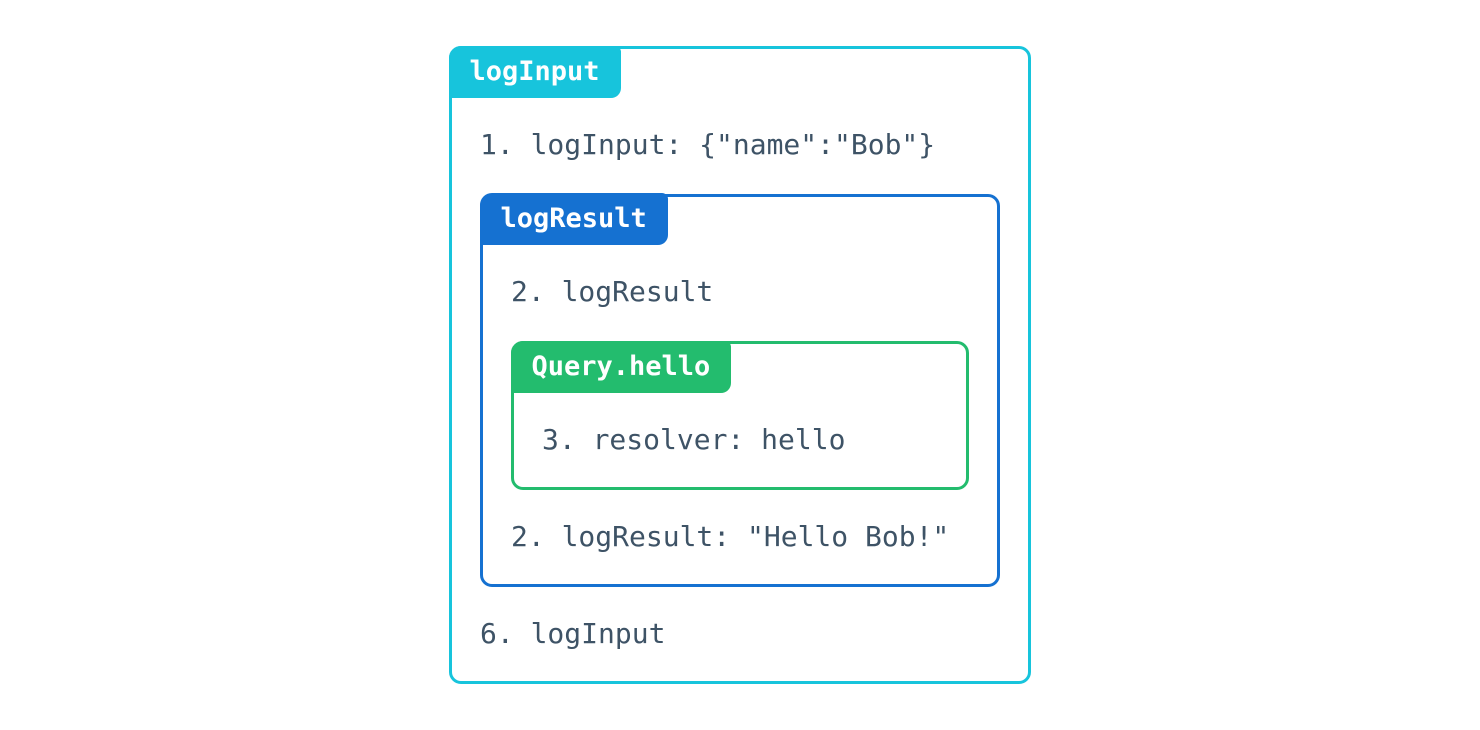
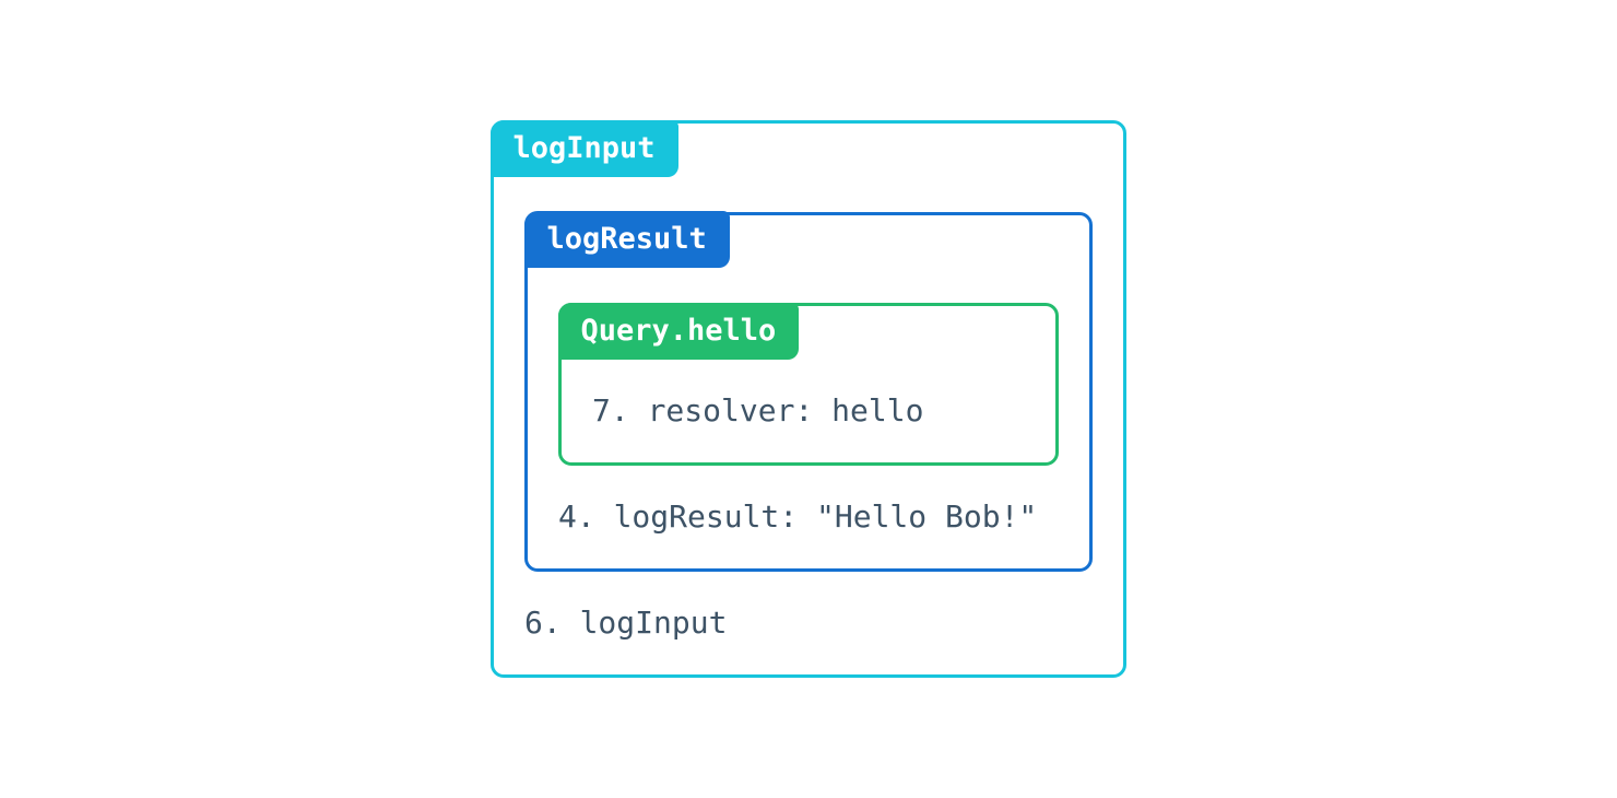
  logInput
- 1. logInput: {"name":"Bob"}
  logResult
- 2. logResult
  Query.hello
- 3. resolver: hello
+ 7. resolver: hello
- 2. logResult: "Hello Bob!"
+ 4. logResult: "Hello Bob!"
  6. logInput
